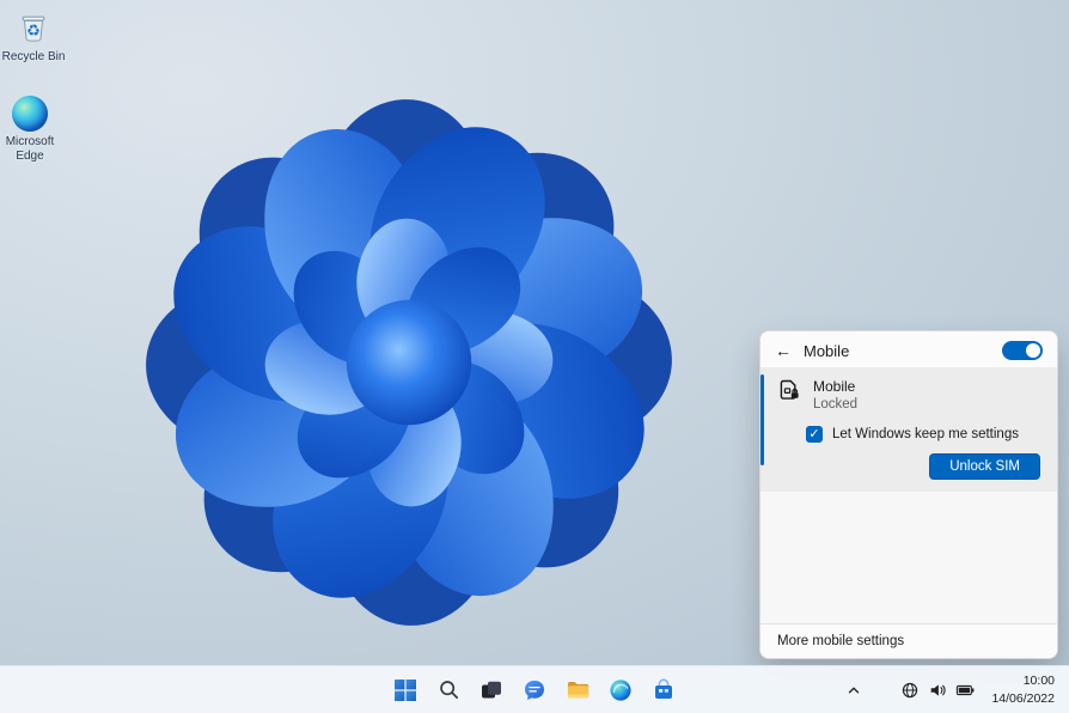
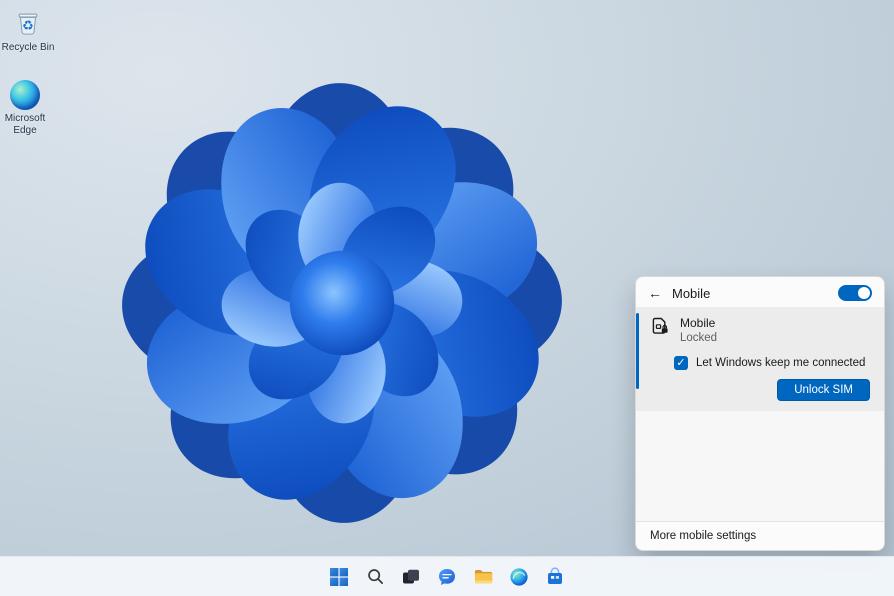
  ♻
  Recycle Bin
  Microsoft Edge
  ←
  Mobile
  Mobile
  Locked
  ✓
- Let Windows keep me settings
+ Let Windows keep me connected
  Unlock SIM
  More mobile settings
- 10:00
- 14/06/2022
